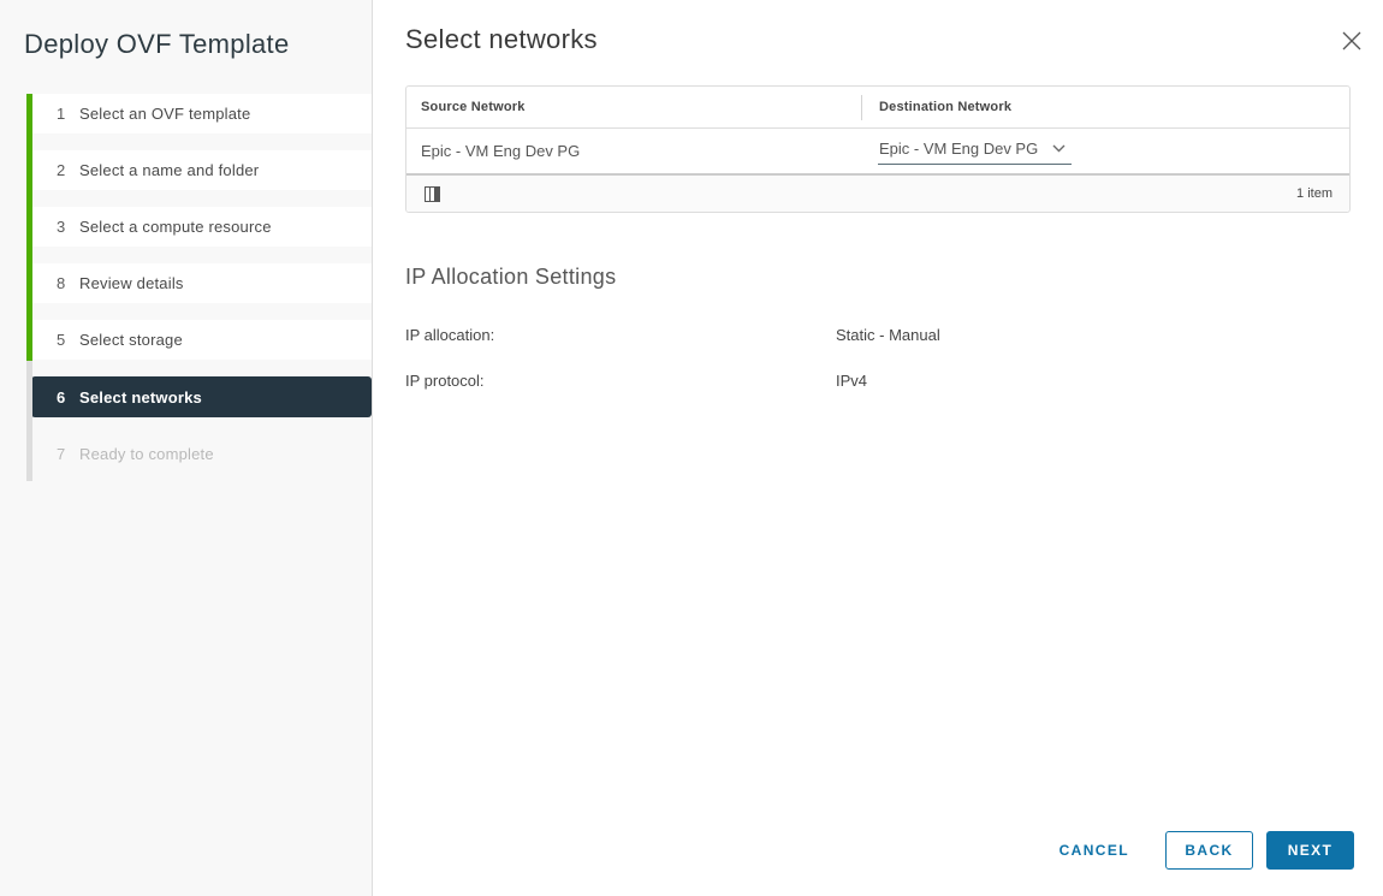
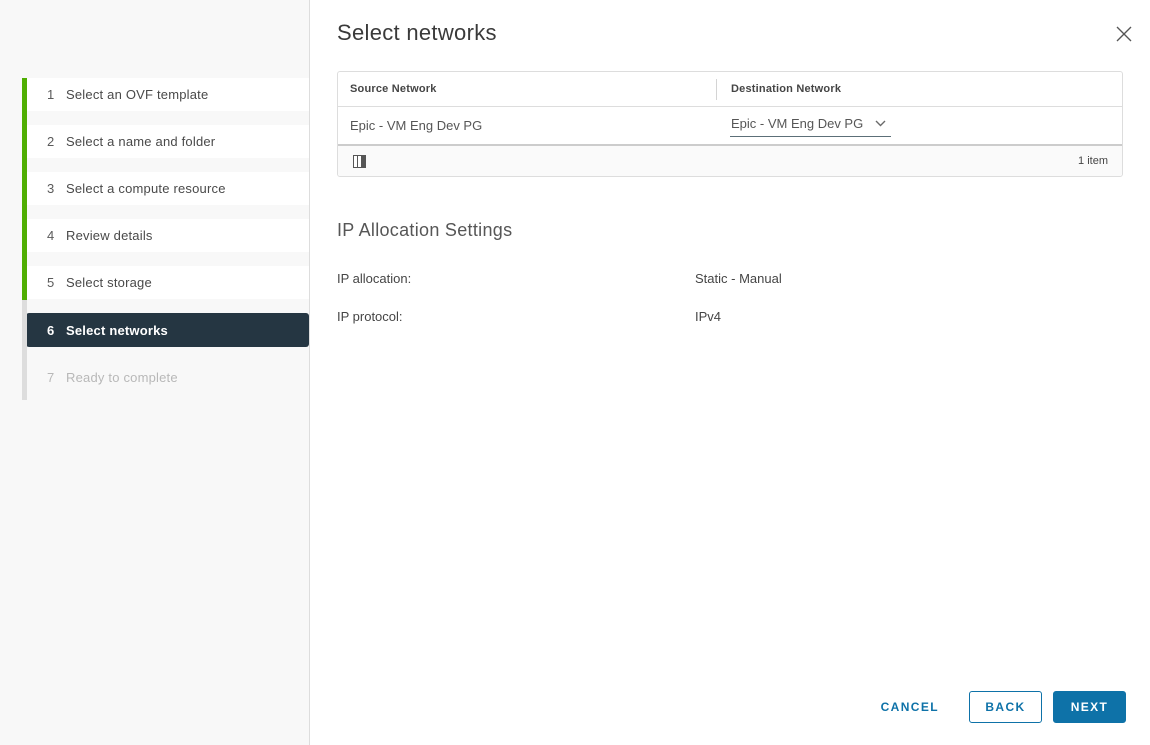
- Deploy OVF Template
  1
  Select an OVF template
  2
  Select a name and folder
  3
  Select a compute resource
- 8
+ 4
  Review details
  5
  Select storage
  6
  Select networks
  7
  Ready to complete
  Select networks
  Source Network
  Destination Network
  Epic - VM Eng Dev PG
  Epic - VM Eng Dev PG
  1 item
  IP Allocation Settings
  IP allocation:
  Static - Manual
  IP protocol:
  IPv4
  CANCEL
  BACK
  NEXT
